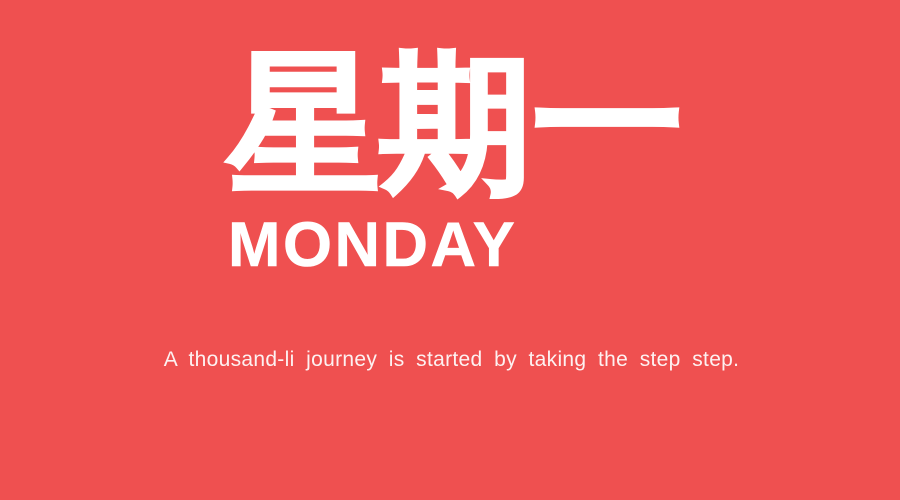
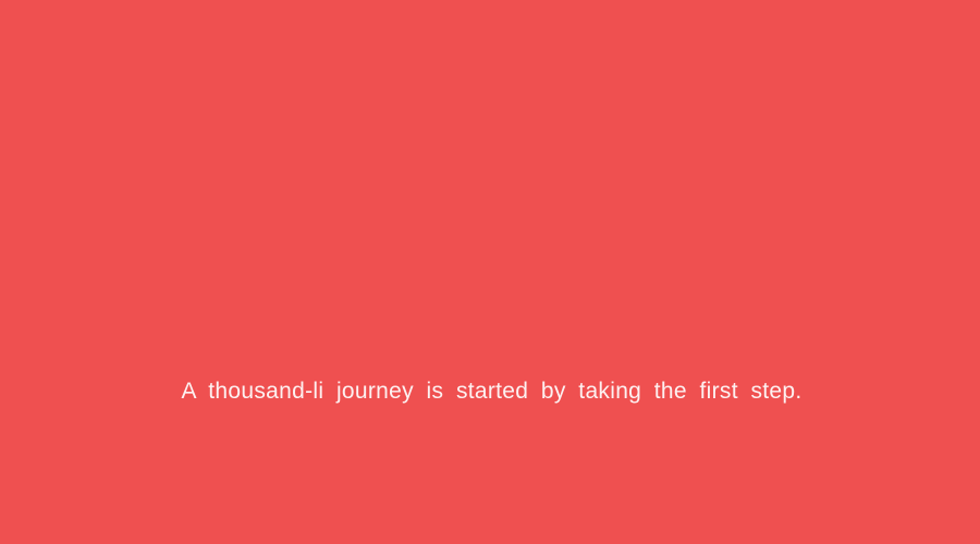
- 星期一
- MONDAY
- A thousand-li journey is started by taking the step step.
+ A thousand-li journey is started by taking the first step.
